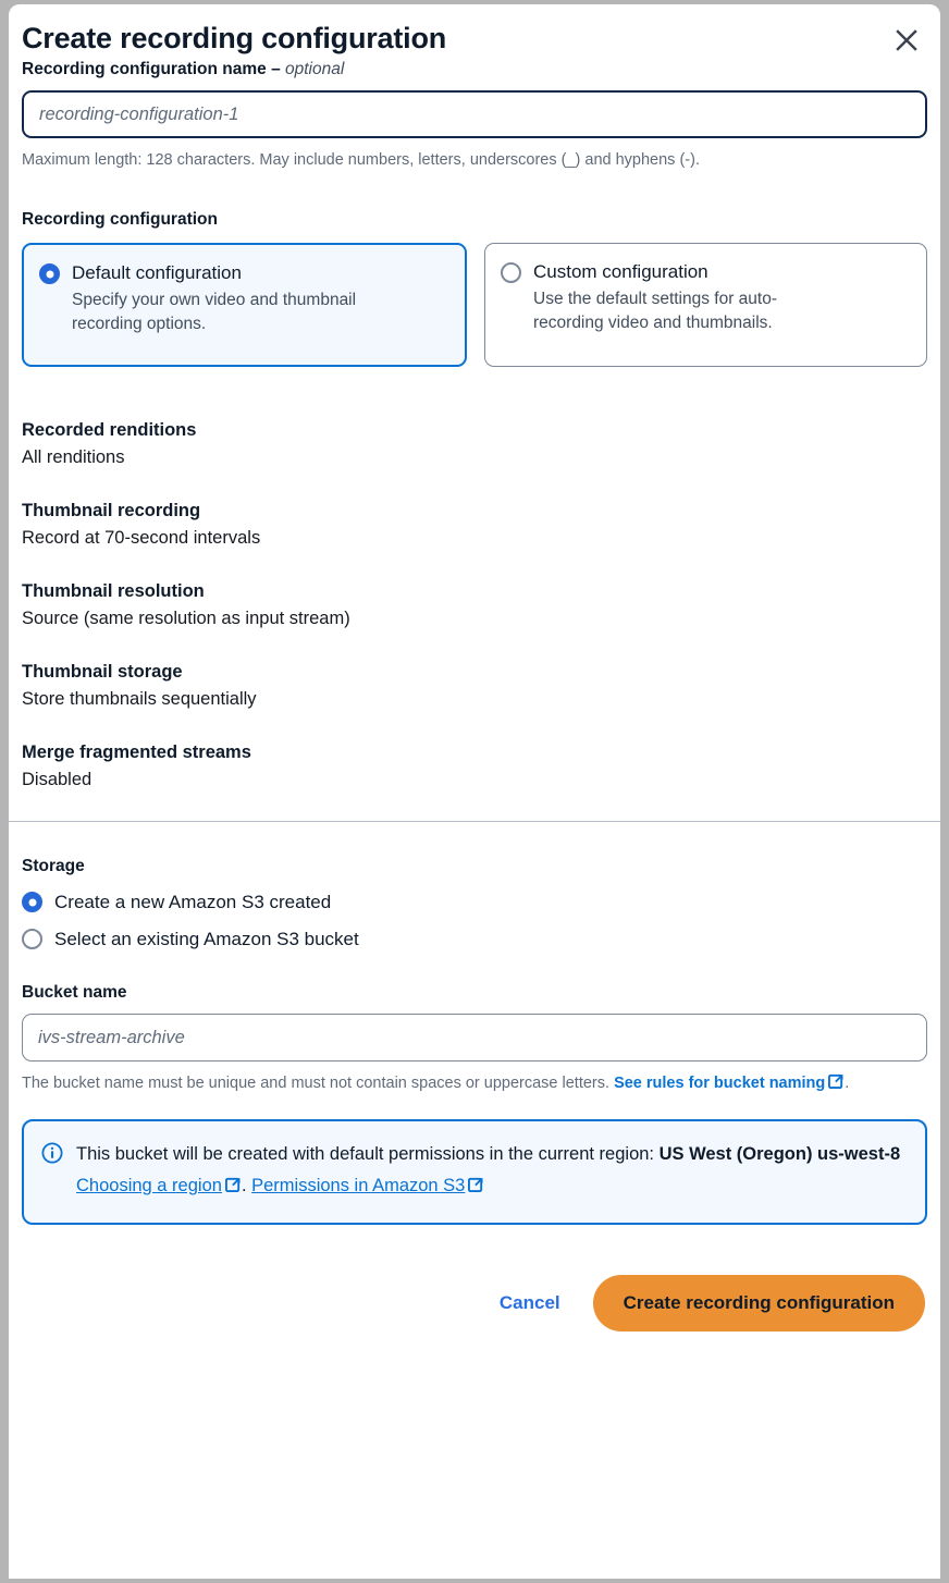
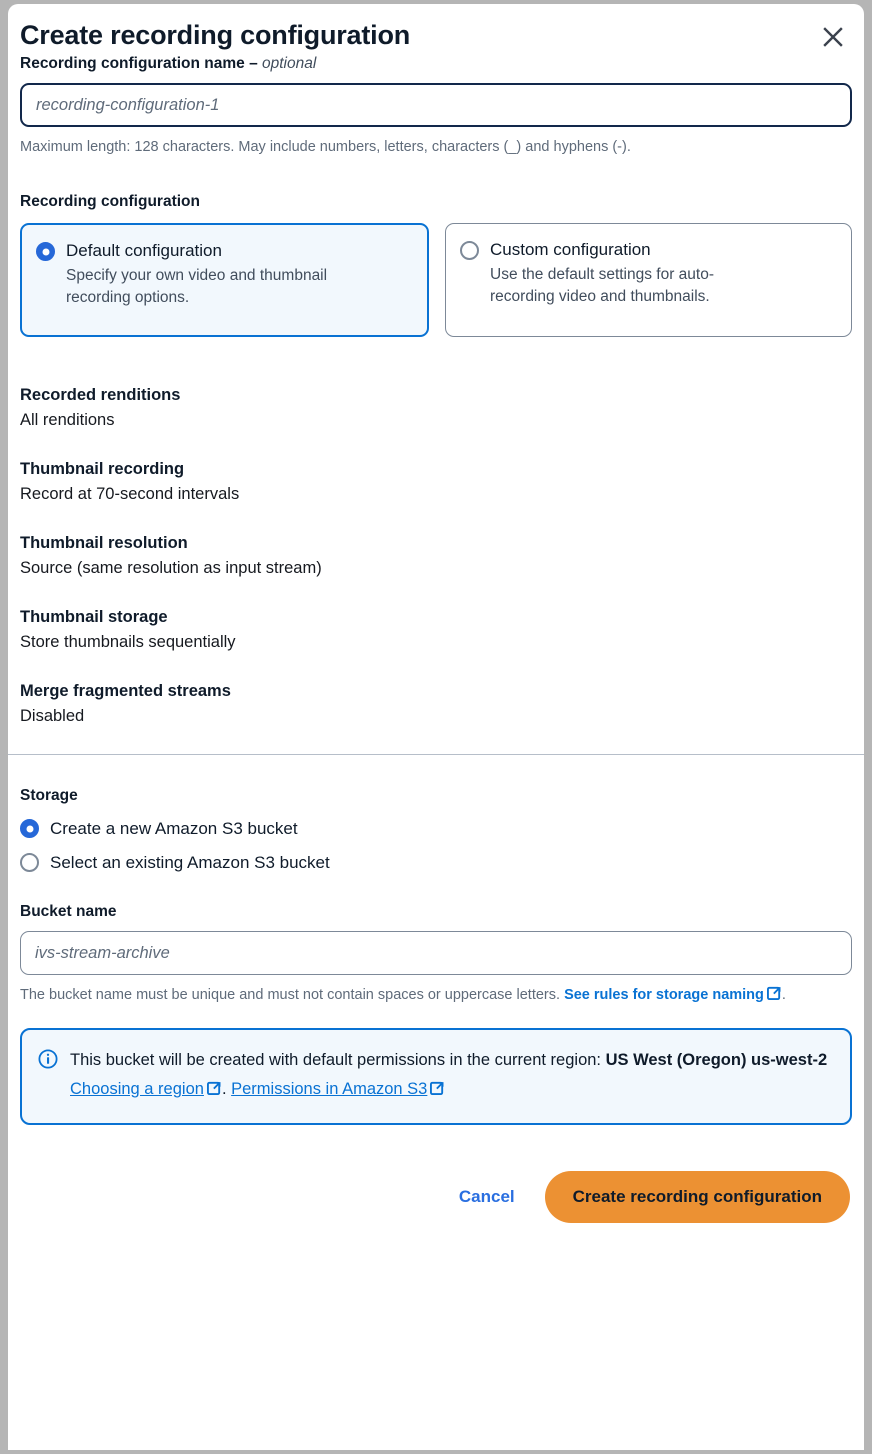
  Create recording configuration
  Recording configuration name – optional
  recording-configuration-1
- Maximum length: 128 characters. May include numbers, letters, underscores (_) and hyphens (-).
+ Maximum length: 128 characters. May include numbers, letters, characters (_) and hyphens (-).
  Recording configuration
  Default configuration
  Specify your own video and thumbnail recording options.
  Custom configuration
  Use the default settings for auto-recording video and thumbnails.
  Recorded renditions
  All renditions
  Thumbnail recording
  Record at 70-second intervals
  Thumbnail resolution
  Source (same resolution as input stream)
  Thumbnail storage
  Store thumbnails sequentially
  Merge fragmented streams
  Disabled
  Storage
- Create a new Amazon S3 created
+ Create a new Amazon S3 bucket
  Select an existing Amazon S3 bucket
  Bucket name
  ivs-stream-archive
- The bucket name must be unique and must not contain spaces or uppercase letters. See rules for bucket naming .
+ The bucket name must be unique and must not contain spaces or uppercase letters. See rules for storage naming .
- This bucket will be created with default permissions in the current region: US West (Oregon) us-west-8 Choosing a region . Permissions in Amazon S3
+ This bucket will be created with default permissions in the current region: US West (Oregon) us-west-2 Choosing a region . Permissions in Amazon S3
  Cancel
  Create recording configuration
